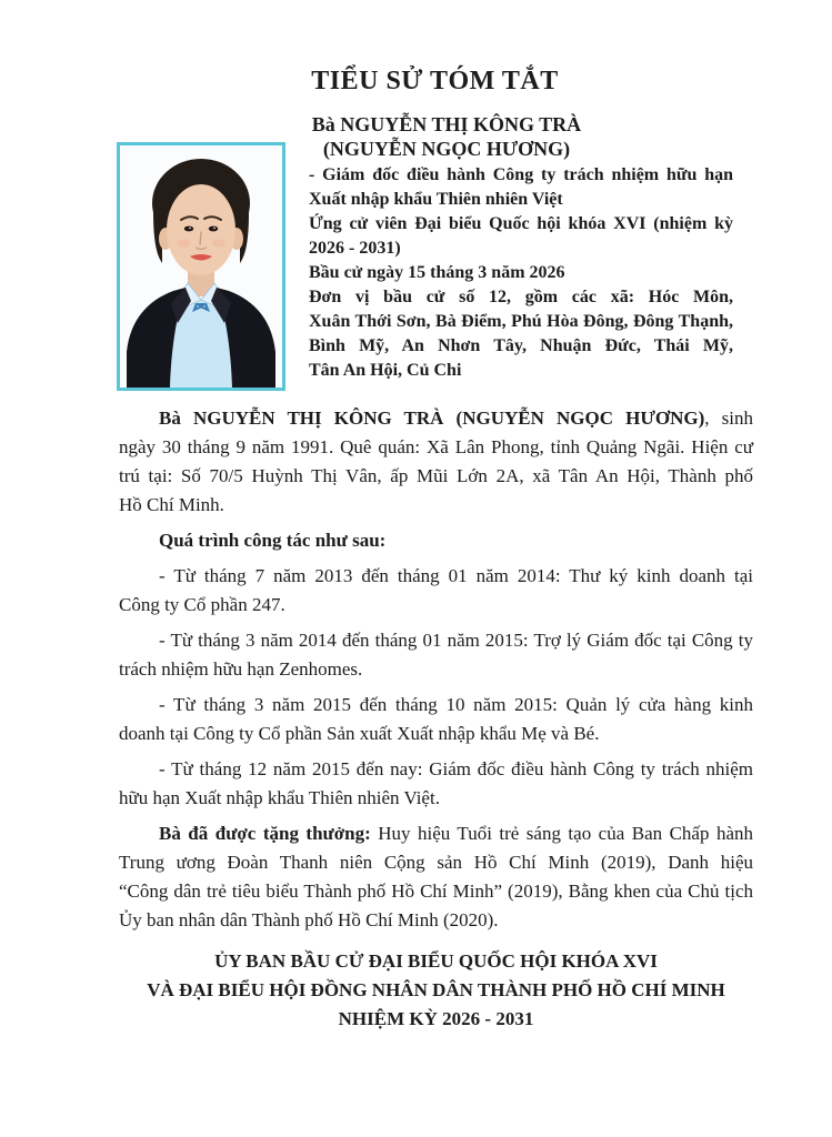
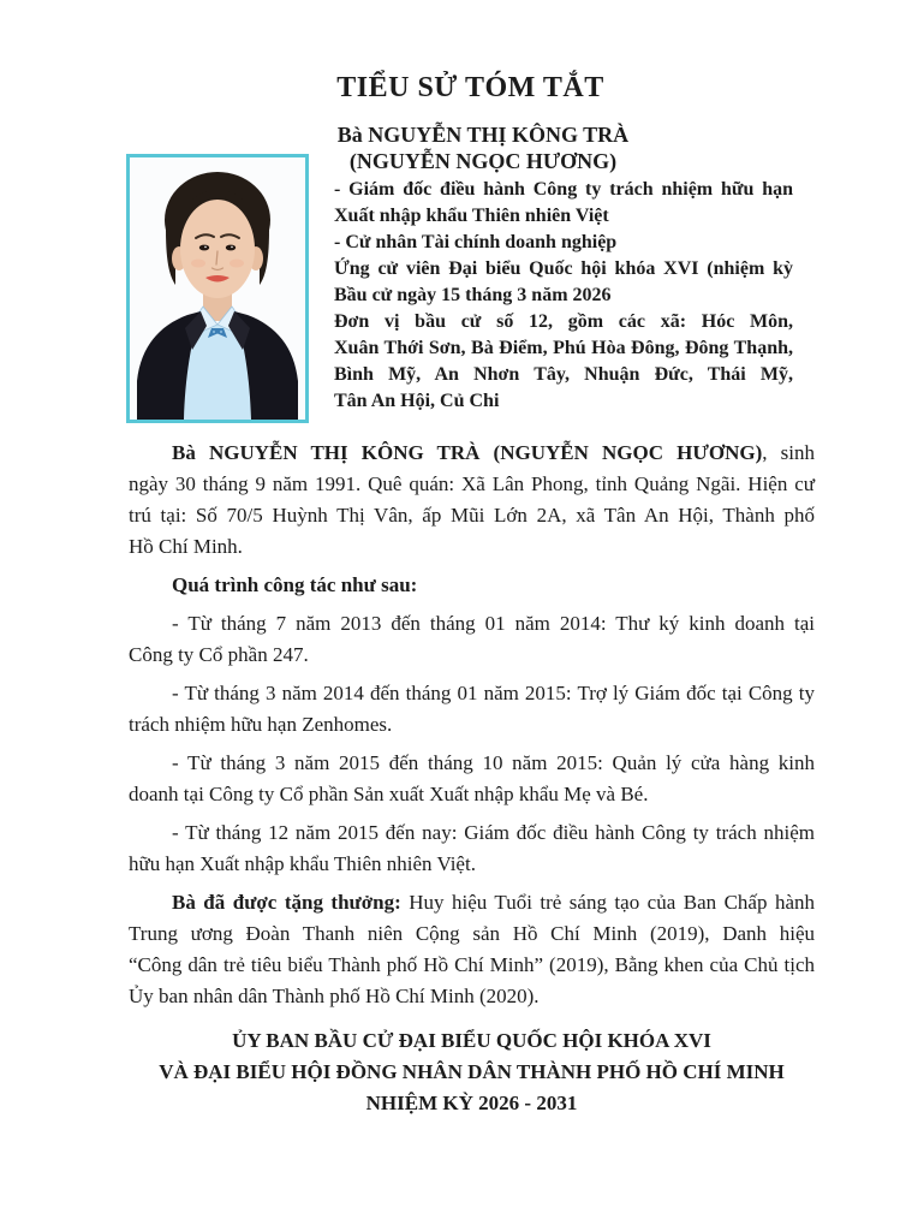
  TIỂU SỬ TÓM TẮT
  Bà NGUYỄN THỊ KÔNG TRÀ
  (NGUYỄN NGỌC HƯƠNG)
  - Giám đốc điều hành Công ty trách nhiệm hữu hạn
  Xuất nhập khẩu Thiên nhiên Việt
+ - Cử nhân Tài chính doanh nghiệp
  Ứng cử viên Đại biểu Quốc hội khóa XVI (nhiệm kỳ
- 2026 - 2031)
  Bầu cử ngày 15 tháng 3 năm 2026
  Đơn vị bầu cử số 12, gồm các xã: Hóc Môn,
  Xuân Thới Sơn, Bà Điểm, Phú Hòa Đông, Đông Thạnh,
  Bình Mỹ, An Nhơn Tây, Nhuận Đức, Thái Mỹ,
  Tân An Hội, Củ Chi
  Bà NGUYỄN THỊ KÔNG TRÀ (NGUYỄN NGỌC HƯƠNG), sinh
  ngày 30 tháng 9 năm 1991. Quê quán: Xã Lân Phong, tỉnh Quảng Ngãi. Hiện cư
  trú tại: Số 70/5 Huỳnh Thị Vân, ấp Mũi Lớn 2A, xã Tân An Hội, Thành phố
  Hồ Chí Minh.
  Quá trình công tác như sau:
  - Từ tháng 7 năm 2013 đến tháng 01 năm 2014: Thư ký kinh doanh tại
  Công ty Cổ phần 247.
  - Từ tháng 3 năm 2014 đến tháng 01 năm 2015: Trợ lý Giám đốc tại Công ty
  trách nhiệm hữu hạn Zenhomes.
  - Từ tháng 3 năm 2015 đến tháng 10 năm 2015: Quản lý cửa hàng kinh
  doanh tại Công ty Cổ phần Sản xuất Xuất nhập khẩu Mẹ và Bé.
  - Từ tháng 12 năm 2015 đến nay: Giám đốc điều hành Công ty trách nhiệm
  hữu hạn Xuất nhập khẩu Thiên nhiên Việt.
  Bà đã được tặng thưởng: Huy hiệu Tuổi trẻ sáng tạo của Ban Chấp hành
  Trung ương Đoàn Thanh niên Cộng sản Hồ Chí Minh (2019), Danh hiệu
  “Công dân trẻ tiêu biểu Thành phố Hồ Chí Minh” (2019), Bằng khen của Chủ tịch
  Ủy ban nhân dân Thành phố Hồ Chí Minh (2020).
  ỦY BAN BẦU CỬ ĐẠI BIỂU QUỐC HỘI KHÓA XVI
  VÀ ĐẠI BIỂU HỘI ĐỒNG NHÂN DÂN THÀNH PHỐ HỒ CHÍ MINH
  NHIỆM KỲ 2026 - 2031
